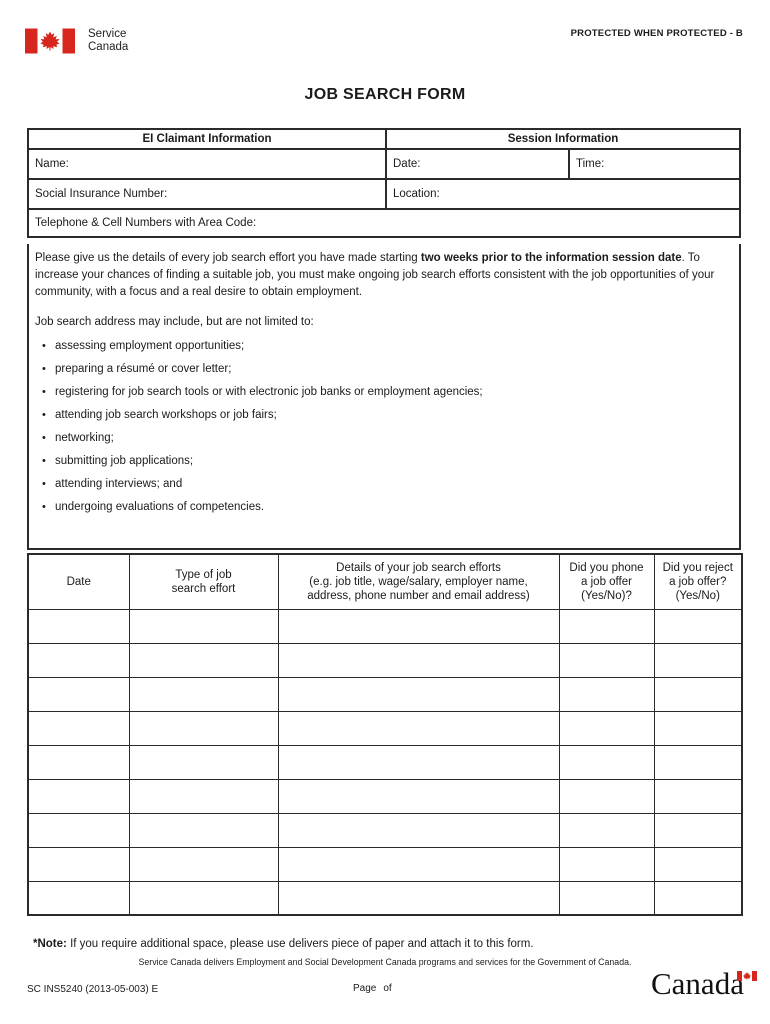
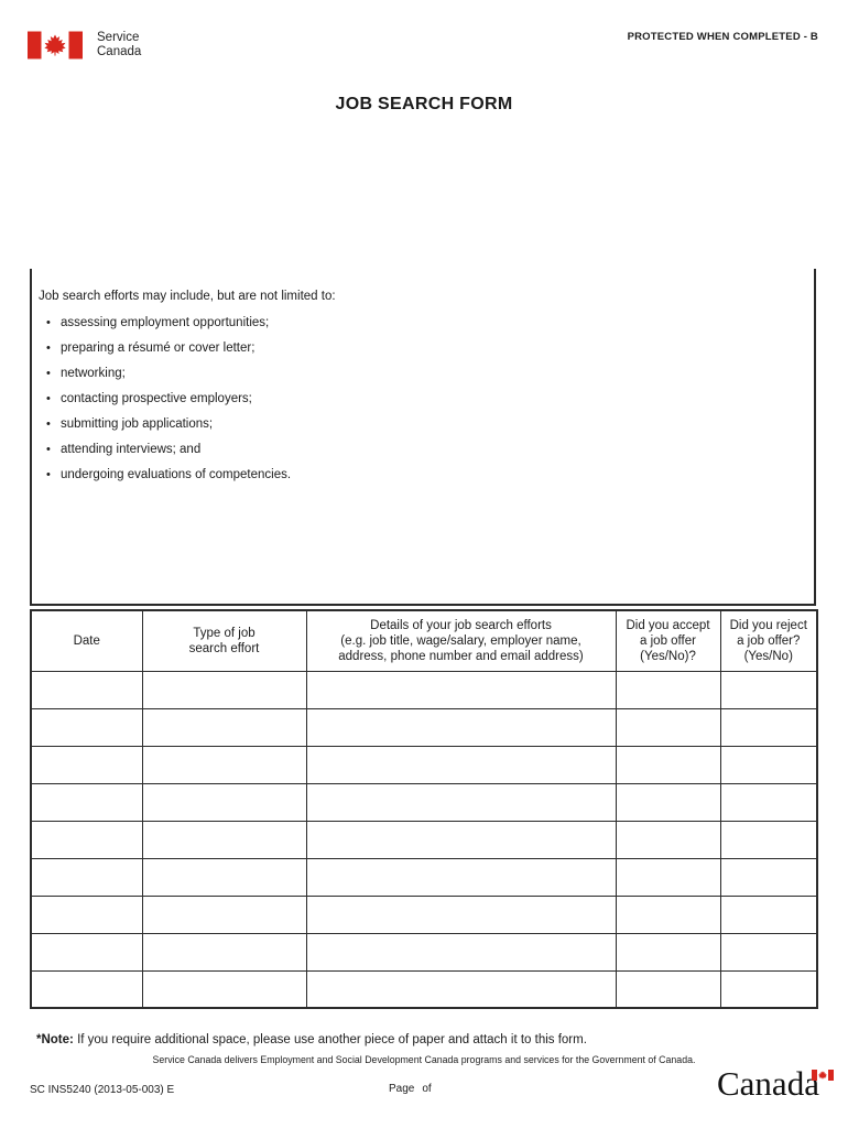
  Service
  Canada
- PROTECTED WHEN PROTECTED - B
+ PROTECTED WHEN COMPLETED - B
  JOB SEARCH FORM
- EI Claimant Information
- Session Information
- Name:
- Date:
- Time:
- Social Insurance Number:
- Location:
- Telephone & Cell Numbers with Area Code:
- Please give us the details of every job search effort you have made starting two weeks prior to the information session date. To increase your chances of finding a suitable job, you must make ongoing job search efforts consistent with the job opportunities of your community, with a focus and a real desire to obtain employment.
- Job search address may include, but are not limited to:
+ Job search efforts may include, but are not limited to:
  assessing employment opportunities;
  preparing a résumé or cover letter;
- registering for job search tools or with electronic job banks or employment agencies;
- attending job search workshops or job fairs;
  networking;
+ contacting prospective employers;
  submitting job applications;
  attending interviews; and
  undergoing evaluations of competencies.
- Date	Type of job search effort	Details of your job search efforts (e.g. job title, wage/salary, employer name, address, phone number and email address)	Did you phone a job offer (Yes/No)?	Did you reject a job offer? (Yes/No)
+ Date	Type of job search effort	Details of your job search efforts (e.g. job title, wage/salary, employer name, address, phone number and email address)	Did you accept a job offer (Yes/No)?	Did you reject a job offer? (Yes/No)
- *Note: If you require additional space, please use delivers piece of paper and attach it to this form.
+ *Note: If you require additional space, please use another piece of paper and attach it to this form.
  Service Canada delivers Employment and Social Development Canada programs and services for the Government of Canada.
  SC INS5240 (2013-05-003) E
  Page of
  Canada
